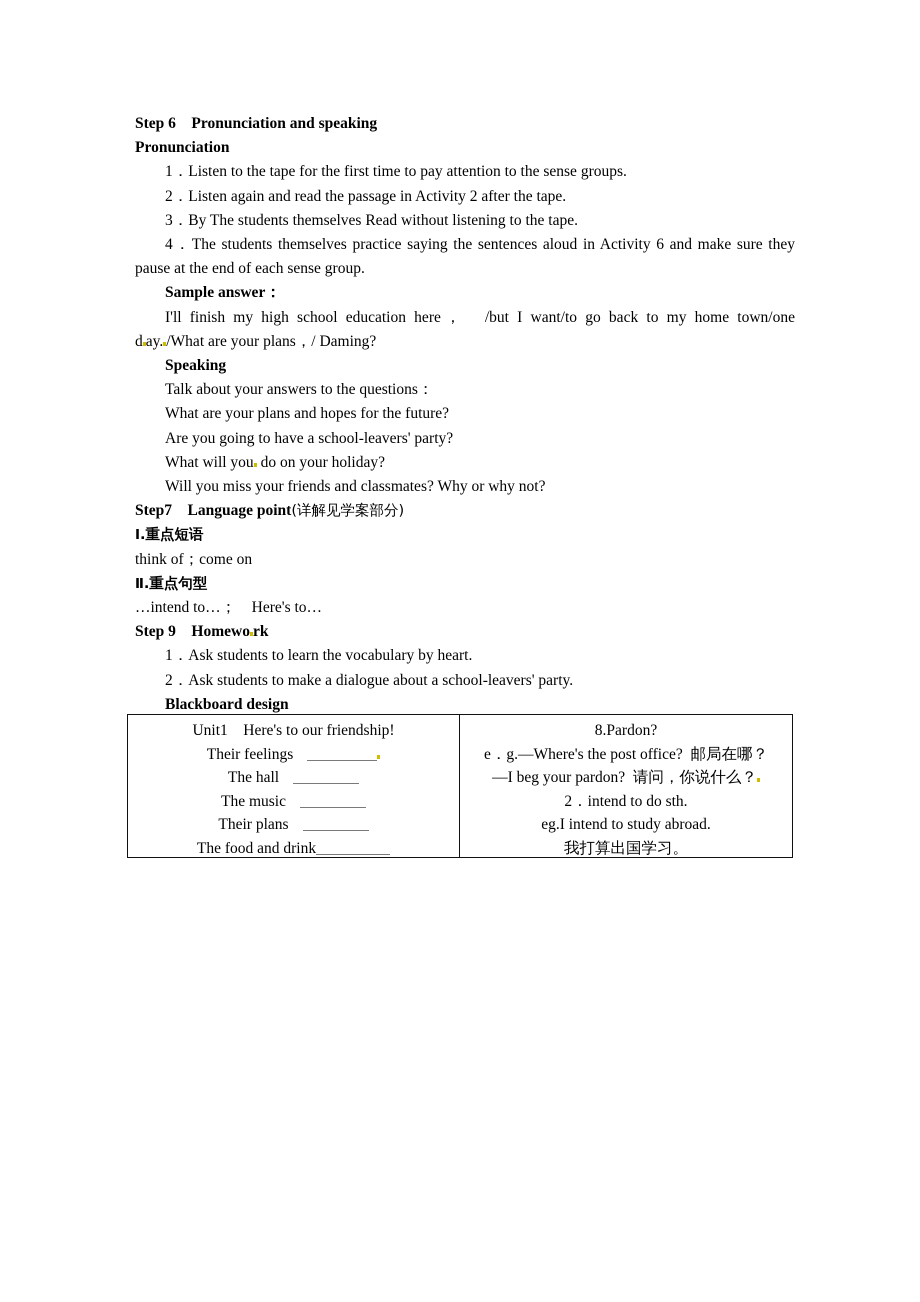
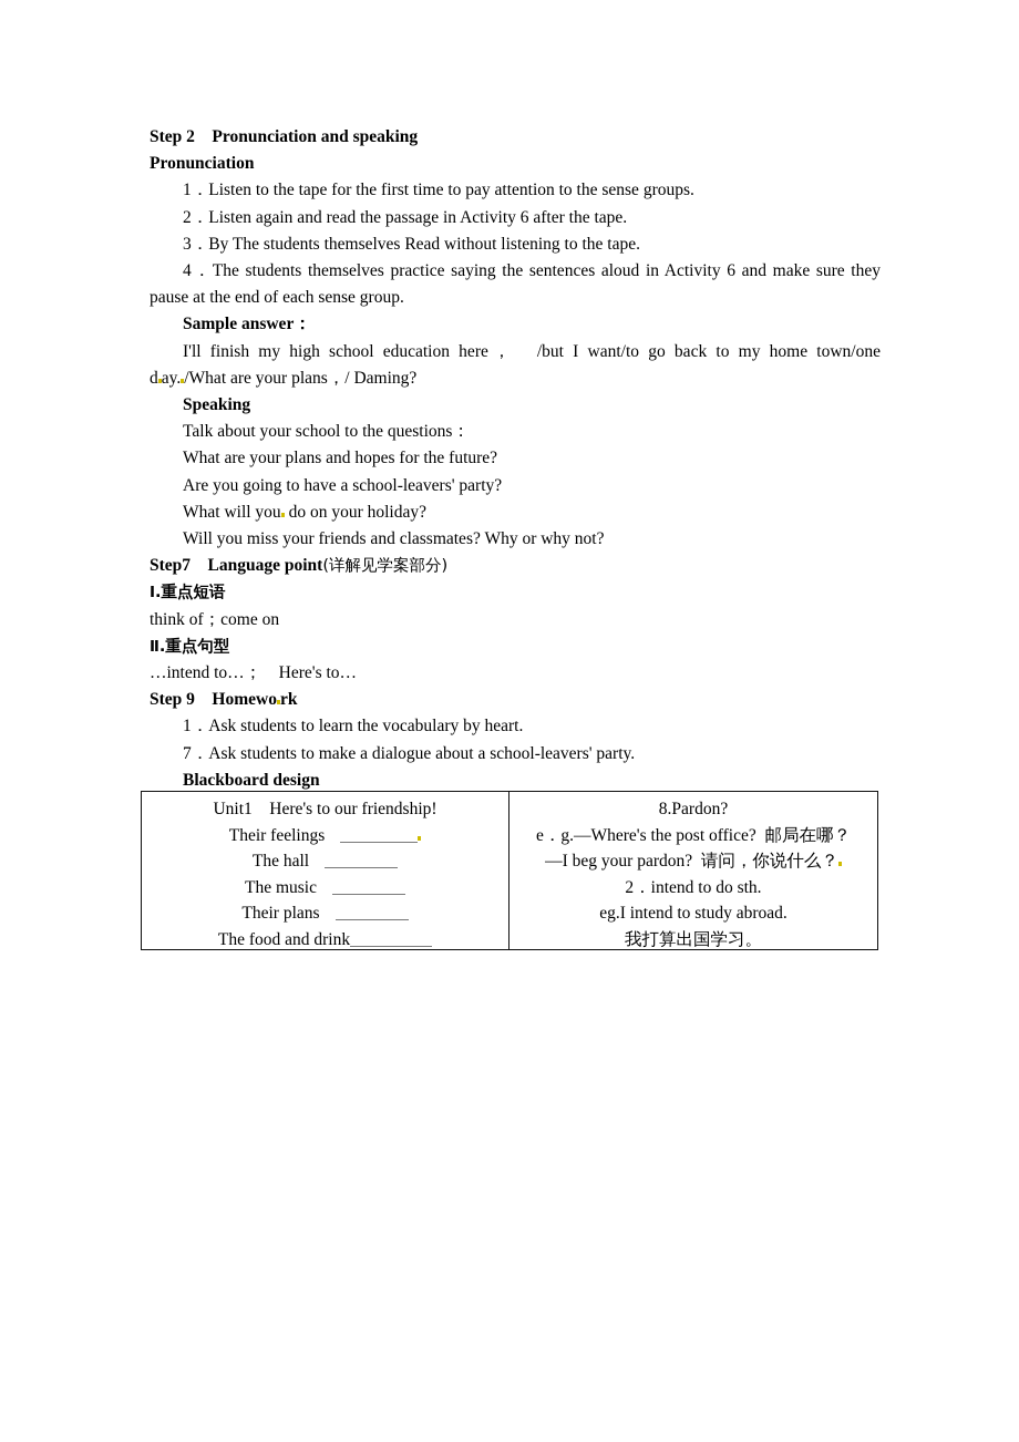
- Step 6 Pronunciation and speaking
+ Step 2 Pronunciation and speaking
  Pronunciation
  1．Listen to the tape for the first time to pay attention to the sense groups.
- 2．Listen again and read the passage in Activity 2 after the tape.
+ 2．Listen again and read the passage in Activity 6 after the tape.
  3．By The students themselves Read without listening to the tape.
  4．The students themselves practice saying the sentences aloud in Activity 6 and make sure they pause at the end of each sense group.
  Sample answer：
  I'll finish my high school education here， /but I want/to go back to my home town/one
  d ay. /What are your plans，/ Daming?
  Speaking
- Talk about your answers to the questions：
+ Talk about your school to the questions：
  What are your plans and hopes for the future?
  Are you going to have a school-leavers' party?
  What will you do on your holiday?
  Will you miss your friends and classmates? Why or why not?
  Step7 Language point(详解见学案部分)
  Ⅰ.重点短语
  think of；come on
  Ⅱ.重点句型
  …intend to…； Here's to…
  Step 9 Homewo rk
  1．Ask students to learn the vocabulary by heart.
- 2．Ask students to make a dialogue about a school-leavers' party.
+ 7．Ask students to make a dialogue about a school-leavers' party.
  Blackboard design
  Unit1 Here's to our friendship!
  Their feelings
  The hall
  The music
  Their plans
  The food and drink
  8.Pardon?
  e．g.—Where's the post office? 邮局在哪？
  —I beg your pardon? 请问，你说什么？
  2．intend to do sth.
  eg.I intend to study abroad.
  我打算出国学习。
